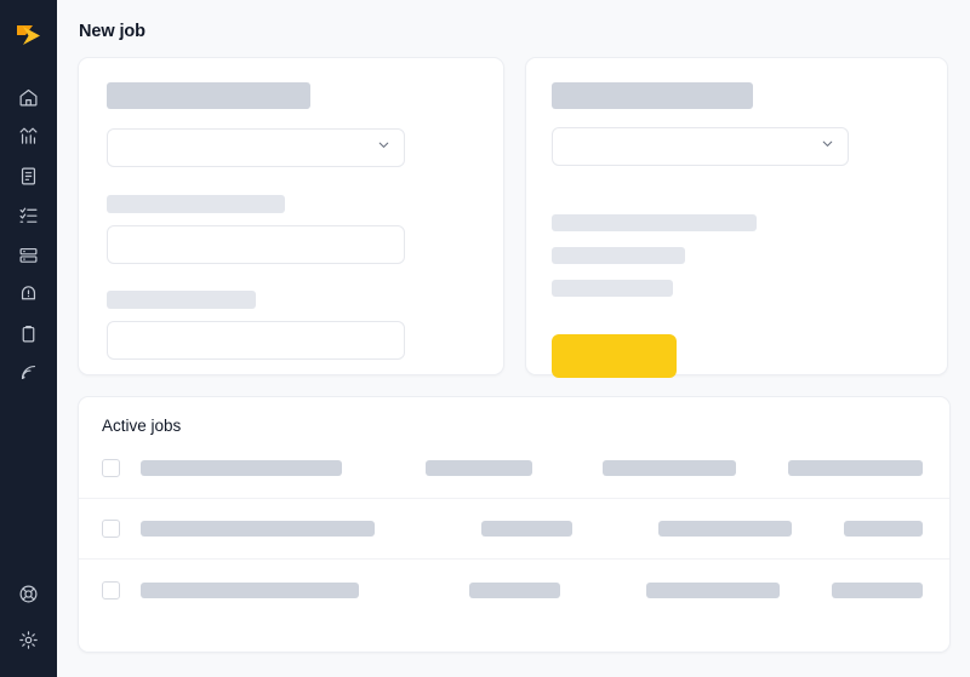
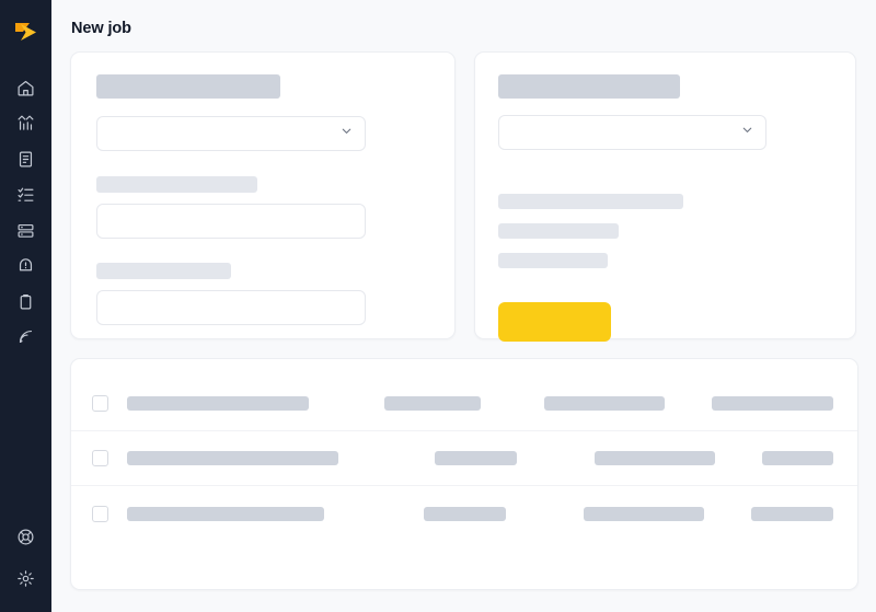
  New job
- Active jobs
